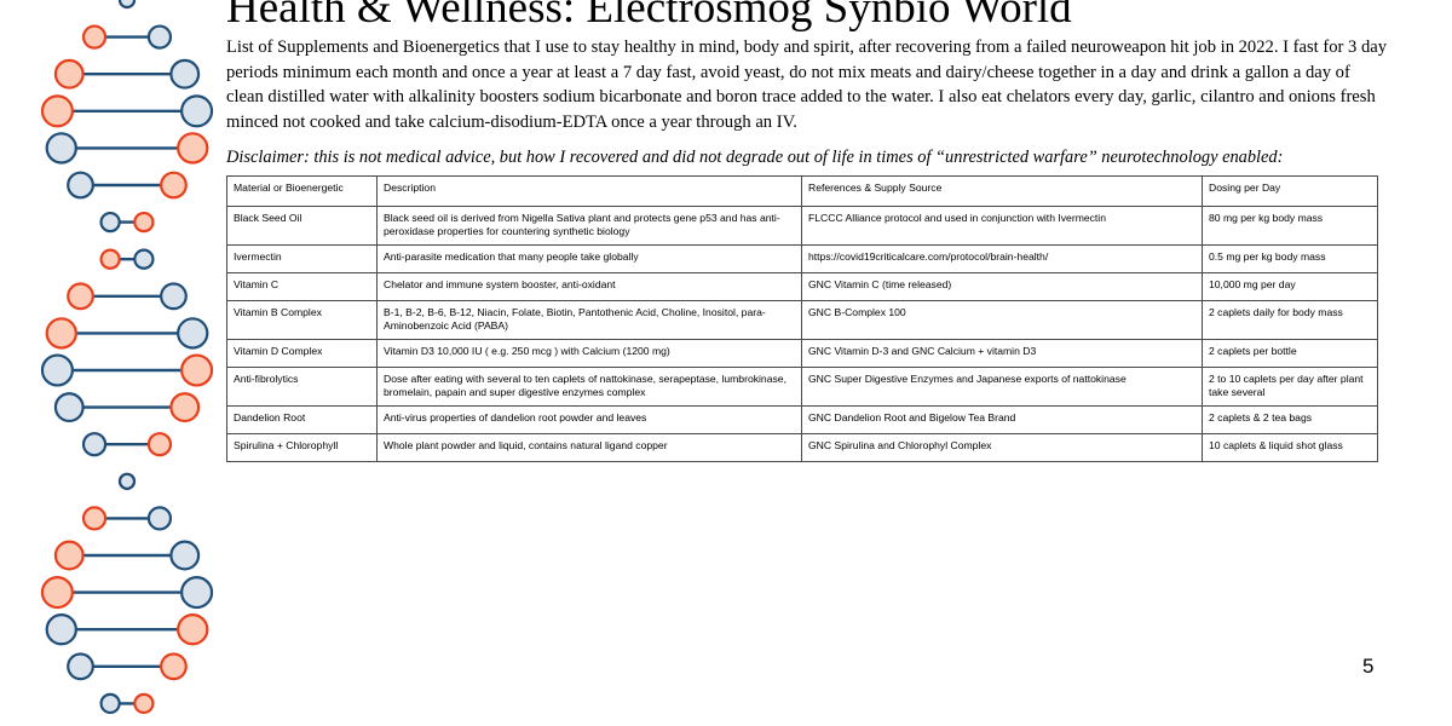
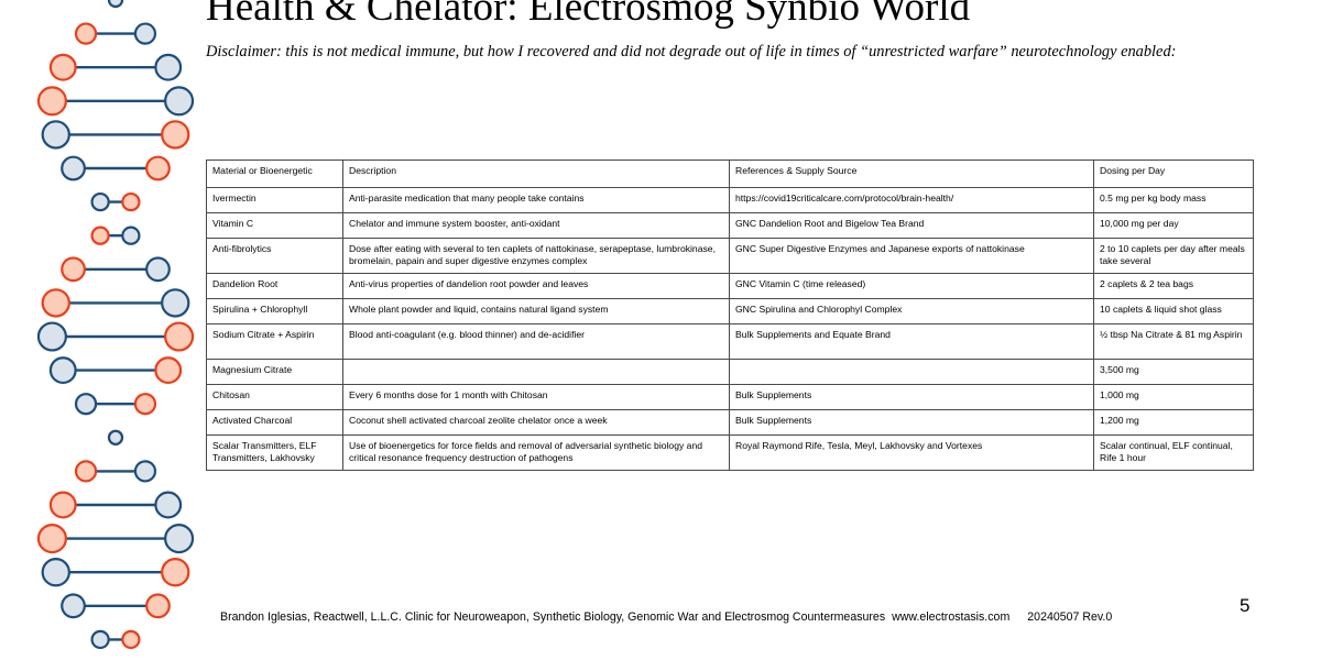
- Health & Wellness: Electrosmog Synbio World
+ Health & Chelator: Electrosmog Synbio World
- List of Supplements and Bioenergetics that I use to stay healthy in mind, body and spirit, after recovering from a failed neuroweapon hit job in 2022. I fast for 3 day periods minimum each month and once a year at least a 7 day fast, avoid yeast, do not mix meats and dairy/cheese together in a day and drink a gallon a day of clean distilled water with alkalinity boosters sodium bicarbonate and boron trace added to the water. I also eat chelators every day, garlic, cilantro and onions fresh minced not cooked and take calcium-disodium-EDTA once a year through an IV.
- Disclaimer: this is not medical advice, but how I recovered and did not degrade out of life in times of “unrestricted warfare” neurotechnology enabled:
+ Disclaimer: this is not medical immune, but how I recovered and did not degrade out of life in times of “unrestricted warfare” neurotechnology enabled:
  Material or Bioenergetic	Description	References & Supply Source	Dosing per Day
- Black Seed Oil	Black seed oil is derived from Nigella Sativa plant and protects gene p53 and has anti-peroxidase properties for countering synthetic biology	FLCCC Alliance protocol and used in conjunction with Ivermectin	80 mg per kg body mass
- Ivermectin	Anti-parasite medication that many people take globally	https://covid19criticalcare.com/protocol/brain-health/	0.5 mg per kg body mass
+ Ivermectin	Anti-parasite medication that many people take contains	https://covid19criticalcare.com/protocol/brain-health/	0.5 mg per kg body mass
- Vitamin C	Chelator and immune system booster, anti-oxidant	GNC Vitamin C (time released)	10,000 mg per day
+ Vitamin C	Chelator and immune system booster, anti-oxidant	GNC Dandelion Root and Bigelow Tea Brand	10,000 mg per day
- Vitamin B Complex	B-1, B-2, B-6, B-12, Niacin, Folate, Biotin, Pantothenic Acid, Choline, Inositol, para-Aminobenzoic Acid (PABA)	GNC B-Complex 100	2 caplets daily for body mass
- Vitamin D Complex	Vitamin D3 10,000 IU ( e.g. 250 mcg ) with Calcium (1200 mg)	GNC Vitamin D-3 and GNC Calcium + vitamin D3	2 caplets per bottle
- Anti-fibrolytics	Dose after eating with several to ten caplets of nattokinase, serapeptase, lumbrokinase, bromelain, papain and super digestive enzymes complex	GNC Super Digestive Enzymes and Japanese exports of nattokinase	2 to 10 caplets per day after plant take several
+ Anti-fibrolytics	Dose after eating with several to ten caplets of nattokinase, serapeptase, lumbrokinase, bromelain, papain and super digestive enzymes complex	GNC Super Digestive Enzymes and Japanese exports of nattokinase	2 to 10 caplets per day after meals take several
- Dandelion Root	Anti-virus properties of dandelion root powder and leaves	GNC Dandelion Root and Bigelow Tea Brand	2 caplets & 2 tea bags
+ Dandelion Root	Anti-virus properties of dandelion root powder and leaves	GNC Vitamin C (time released)	2 caplets & 2 tea bags
- Spirulina + Chlorophyll	Whole plant powder and liquid, contains natural ligand copper	GNC Spirulina and Chlorophyl Complex	10 caplets & liquid shot glass
+ Spirulina + Chlorophyll	Whole plant powder and liquid, contains natural ligand system	GNC Spirulina and Chlorophyl Complex	10 caplets & liquid shot glass
+ Sodium Citrate + Aspirin	Blood anti-coagulant (e.g. blood thinner) and de-acidifier	Bulk Supplements and Equate Brand	½ tbsp Na Citrate & 81 mg Aspirin
+ Magnesium Citrate			3,500 mg
+ Chitosan	Every 6 months dose for 1 month with Chitosan	Bulk Supplements	1,000 mg
+ Activated Charcoal	Coconut shell activated charcoal zeolite chelator once a week	Bulk Supplements	1,200 mg
+ Scalar Transmitters, ELF Transmitters, Lakhovsky	Use of bioenergetics for force fields and removal of adversarial synthetic biology and critical resonance frequency destruction of pathogens	Royal Raymond Rife, Tesla, Meyl, Lakhovsky and Vortexes	Scalar continual, ELF continual, Rife 1 hour
+ Brandon Iglesias, Reactwell, L.L.C. Clinic for Neuroweapon, Synthetic Biology, Genomic War and Electrosmog Countermeasures www.electrostasis.com 20240507 Rev.0
  5
